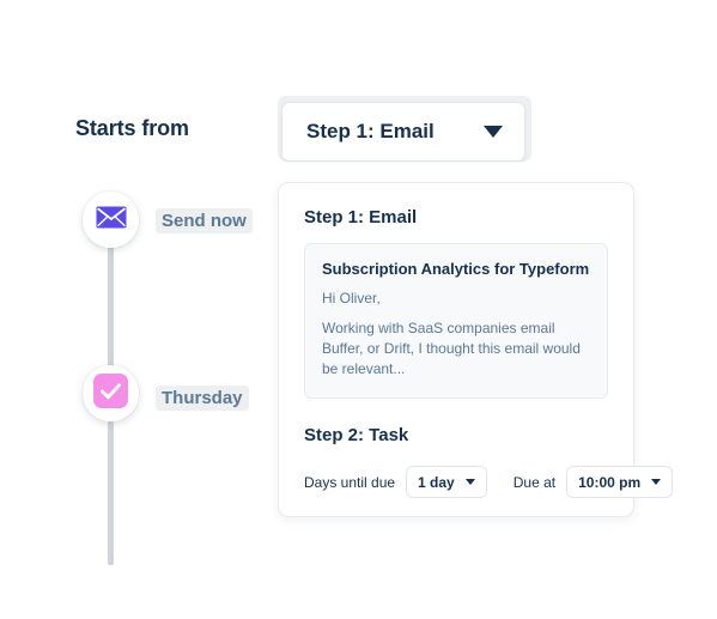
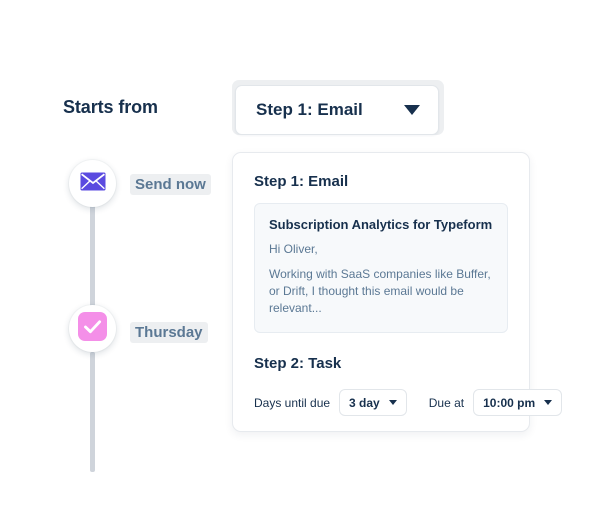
  Starts from
  Send now
  Thursday
  Step 1: Email
  Step 1: Email
  Subscription Analytics for Typeform
  Hi Oliver,
- Working with SaaS companies email Buffer, or Drift, I thought this email would be relevant...
+ Working with SaaS companies like Buffer, or Drift, I thought this email would be relevant...
  Step 2: Task
  Days until due
- 1 day
+ 3 day
  Due at
  10:00 pm
